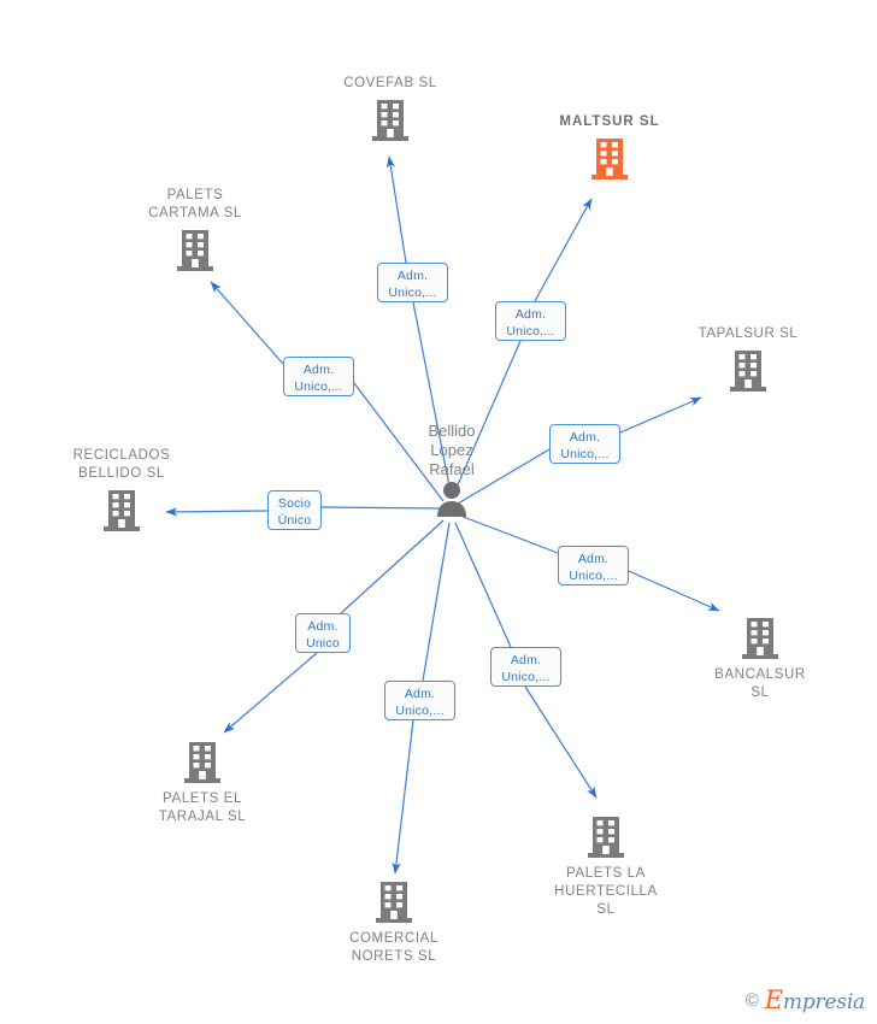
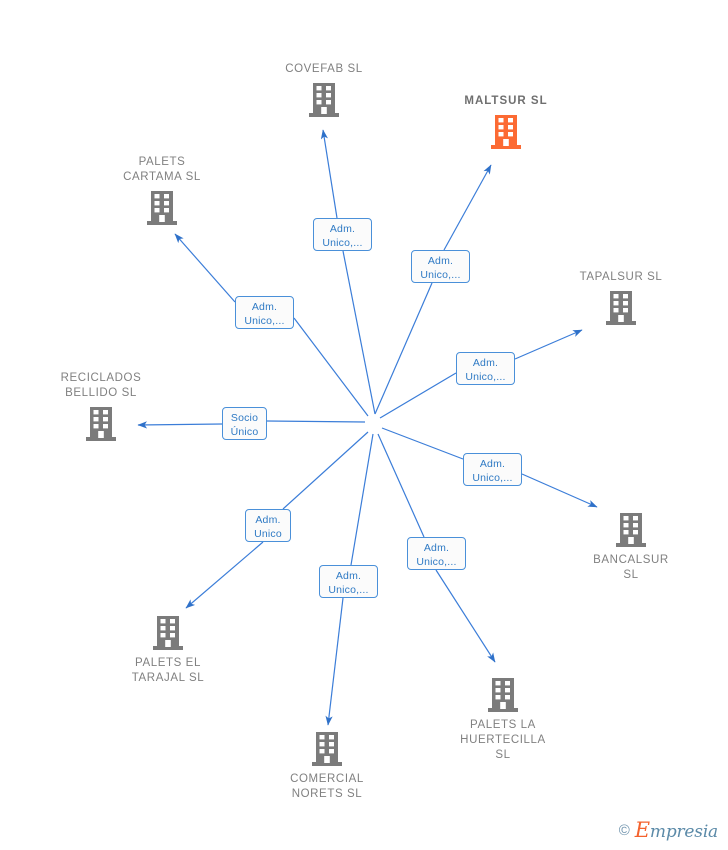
  COVEFAB SL
  MALTSUR SL
  PALETS
  CARTAMA SL
  TAPALSUR SL
  RECICLADOS
  BELLIDO SL
  BANCALSUR
  SL
  PALETS EL
  TARAJAL SL
  PALETS LA
  HUERTECILLA
  SL
  COMERCIAL
  NORETS SL
- Bellido
- Lopez
- Rafael
  Adm.
  Unico,...
  Adm.
  Unico,...
  Adm.
  Unico,...
  Adm.
  Unico,...
  Socio
  Único
  Adm.
  Unico,...
  Adm.
  Unico
  Adm.
  Unico,...
  Adm.
  Unico,...
  ©
  Empresia
